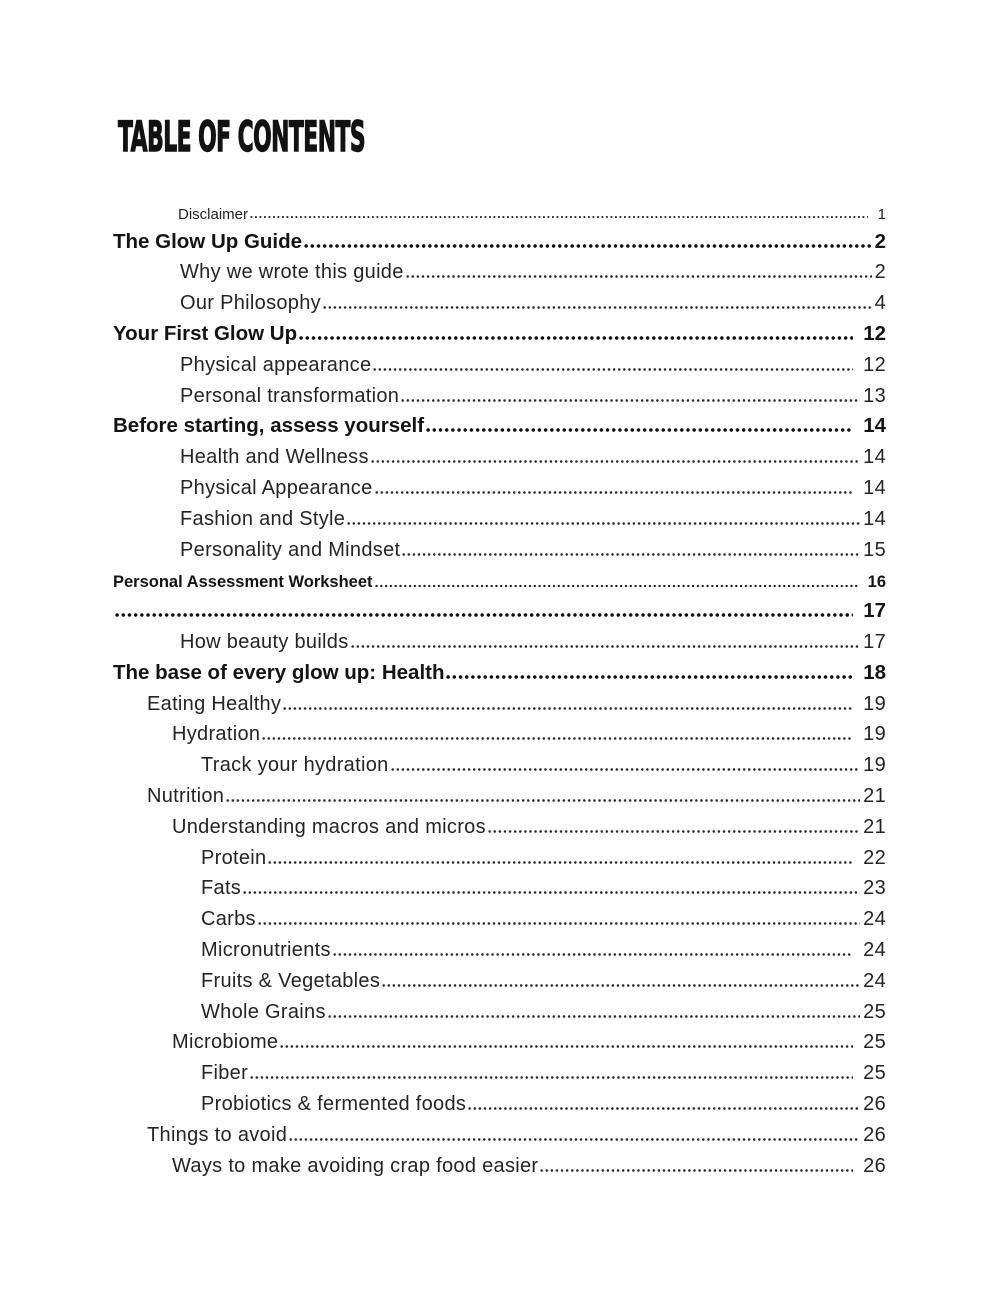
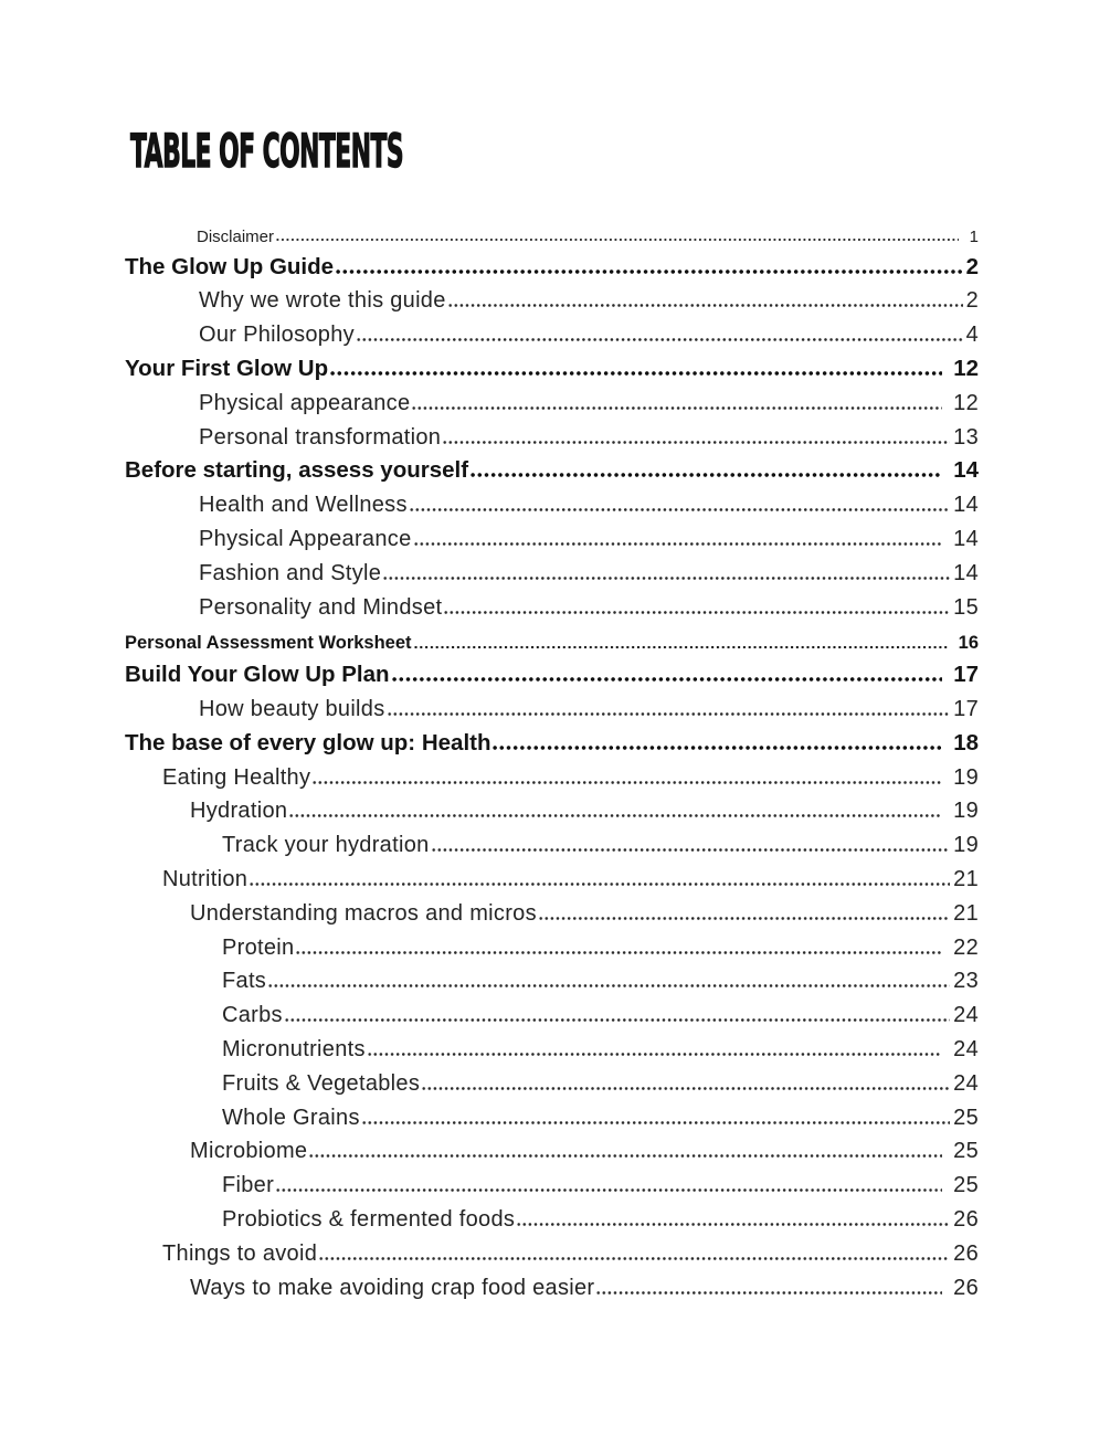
  TABLE OF CONTENTS
  Disclaimer
  1
  The Glow Up Guide
  2
  Why we wrote this guide
  2
  Our Philosophy
  4
  Your First Glow Up
  12
  Physical appearance
  12
  Personal transformation
  13
  Before starting, assess yourself
  14
  Health and Wellness
  14
  Physical Appearance
  14
  Fashion and Style
  14
  Personality and Mindset
  15
  Personal Assessment Worksheet
  16
+ Build Your Glow Up Plan
  17
  How beauty builds
  17
  The base of every glow up: Health
  18
  Eating Healthy
  19
  Hydration
  19
  Track your hydration
  19
  Nutrition
  21
  Understanding macros and micros
  21
  Protein
  22
  Fats
  23
  Carbs
  24
  Micronutrients
  24
  Fruits & Vegetables
  24
  Whole Grains
  25
  Microbiome
  25
  Fiber
  25
  Probiotics & fermented foods
  26
  Things to avoid
  26
  Ways to make avoiding crap food easier
  26
